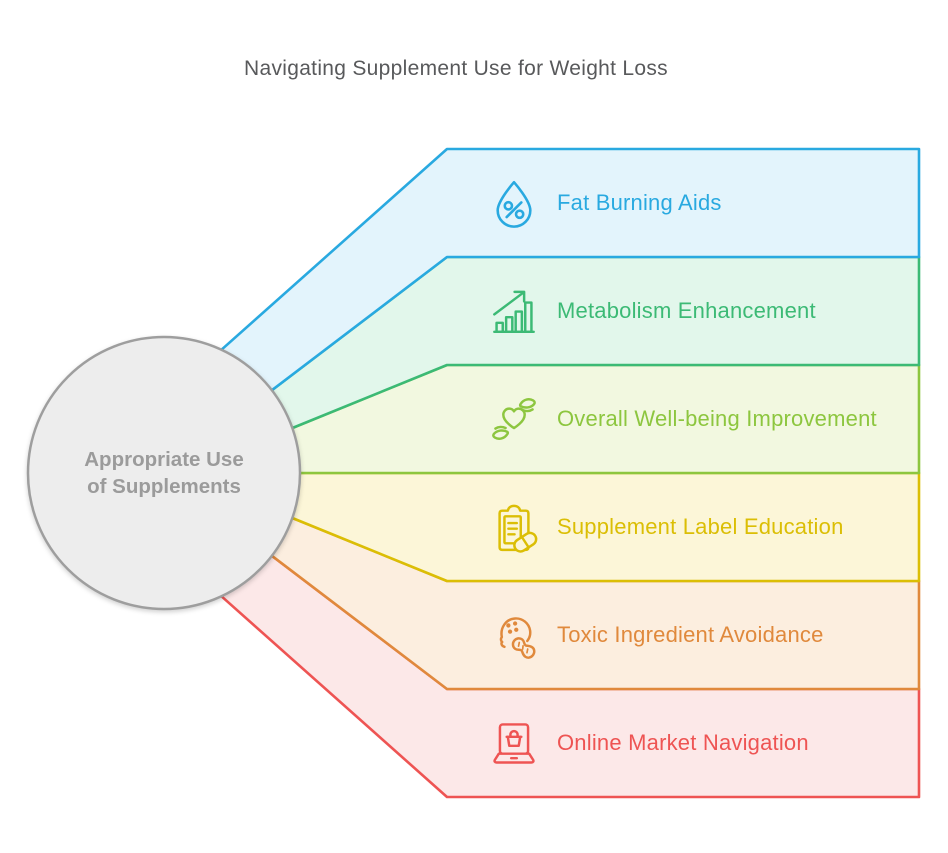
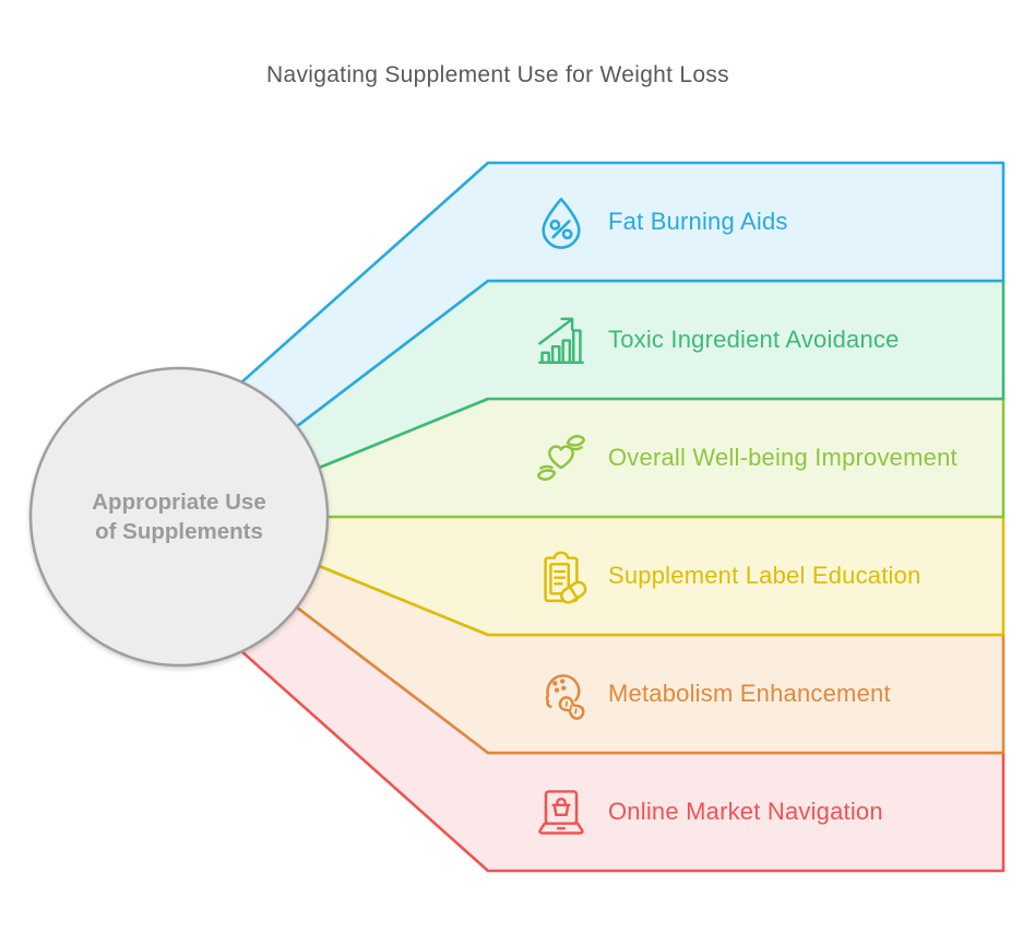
  Navigating Supplement Use for Weight Loss
  Appropriate Use
  of Supplements
  Fat Burning Aids
- Metabolism Enhancement
+ Toxic Ingredient Avoidance
  Overall Well-being Improvement
  Supplement Label Education
- Toxic Ingredient Avoidance
+ Metabolism Enhancement
  Online Market Navigation
